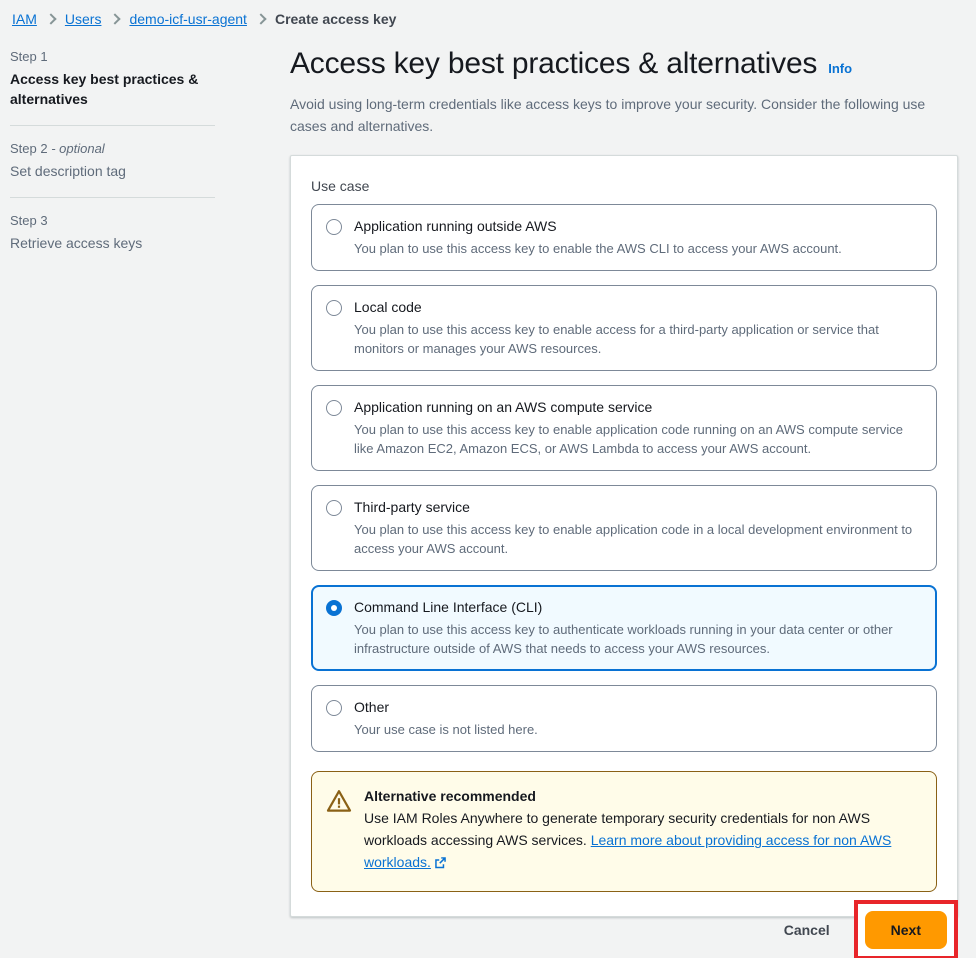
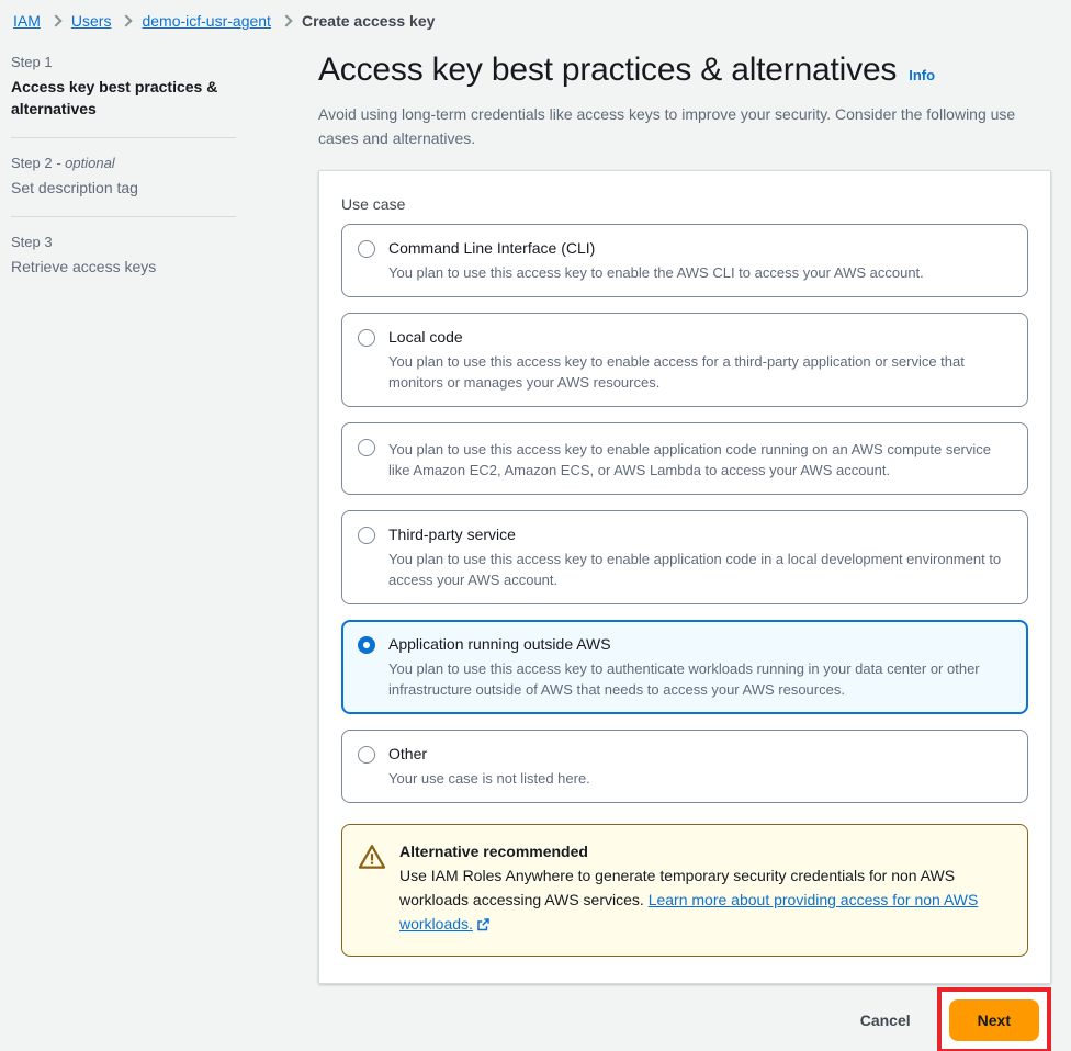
  IAM
  Users
  demo-icf-usr-agent
  Create access key
  Step 1
  Access key best practices & alternatives
  Step 2 - optional
  Set description tag
  Step 3
  Retrieve access keys
  Access key best practices & alternatives
  Info
  Avoid using long-term credentials like access keys to improve your security. Consider the following use cases and alternatives.
  Use case
- Application running outside AWS
+ Command Line Interface (CLI)
  You plan to use this access key to enable the AWS CLI to access your AWS account.
  Local code
  You plan to use this access key to enable access for a third-party application or service that monitors or manages your AWS resources.
- Application running on an AWS compute service
  You plan to use this access key to enable application code running on an AWS compute service like Amazon EC2, Amazon ECS, or AWS Lambda to access your AWS account.
  Third-party service
  You plan to use this access key to enable application code in a local development environment to access your AWS account.
- Command Line Interface (CLI)
+ Application running outside AWS
  You plan to use this access key to authenticate workloads running in your data center or other infrastructure outside of AWS that needs to access your AWS resources.
  Other
  Your use case is not listed here.
  Alternative recommended
  Use IAM Roles Anywhere to generate temporary security credentials for non AWS workloads accessing AWS services. Learn more about providing access for non AWS workloads.
  Cancel
  Next
